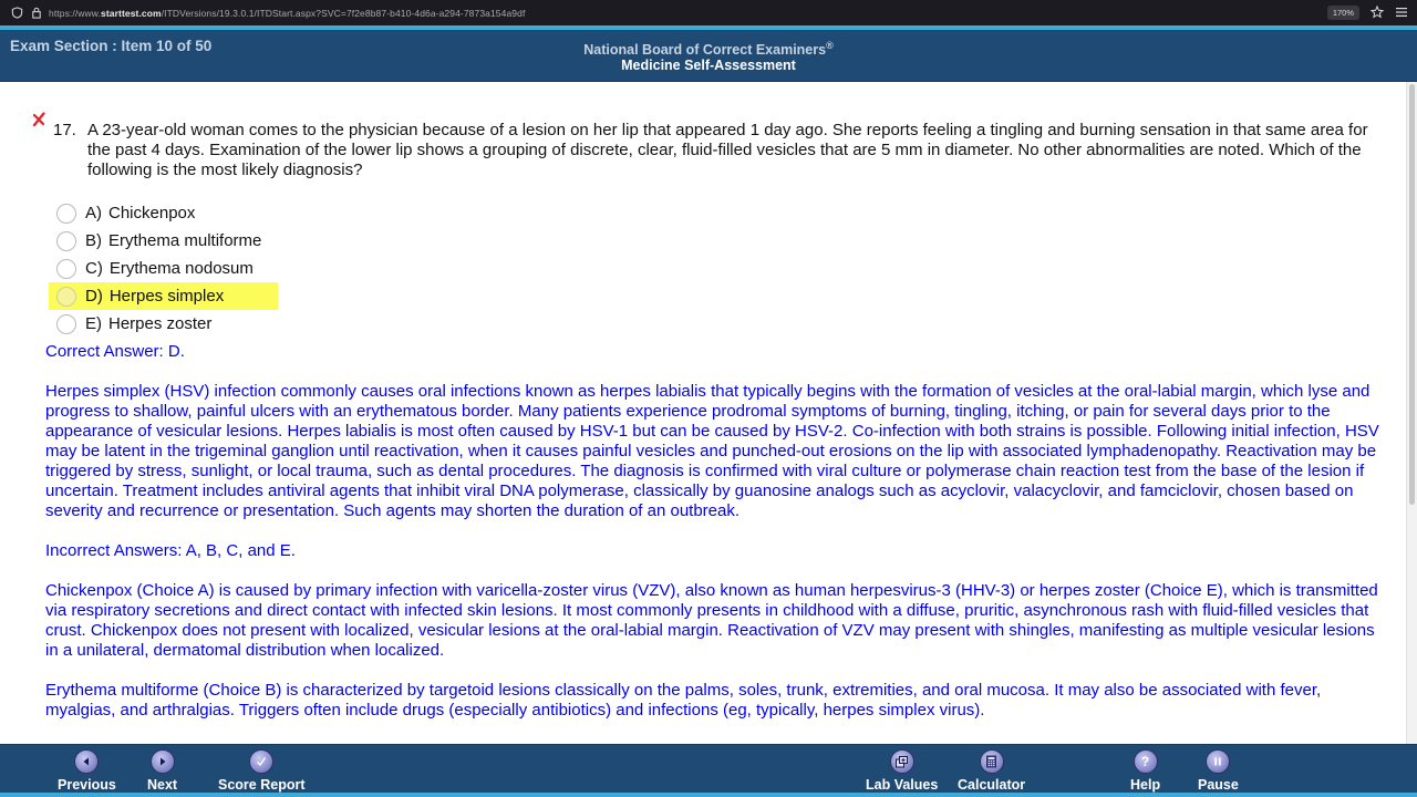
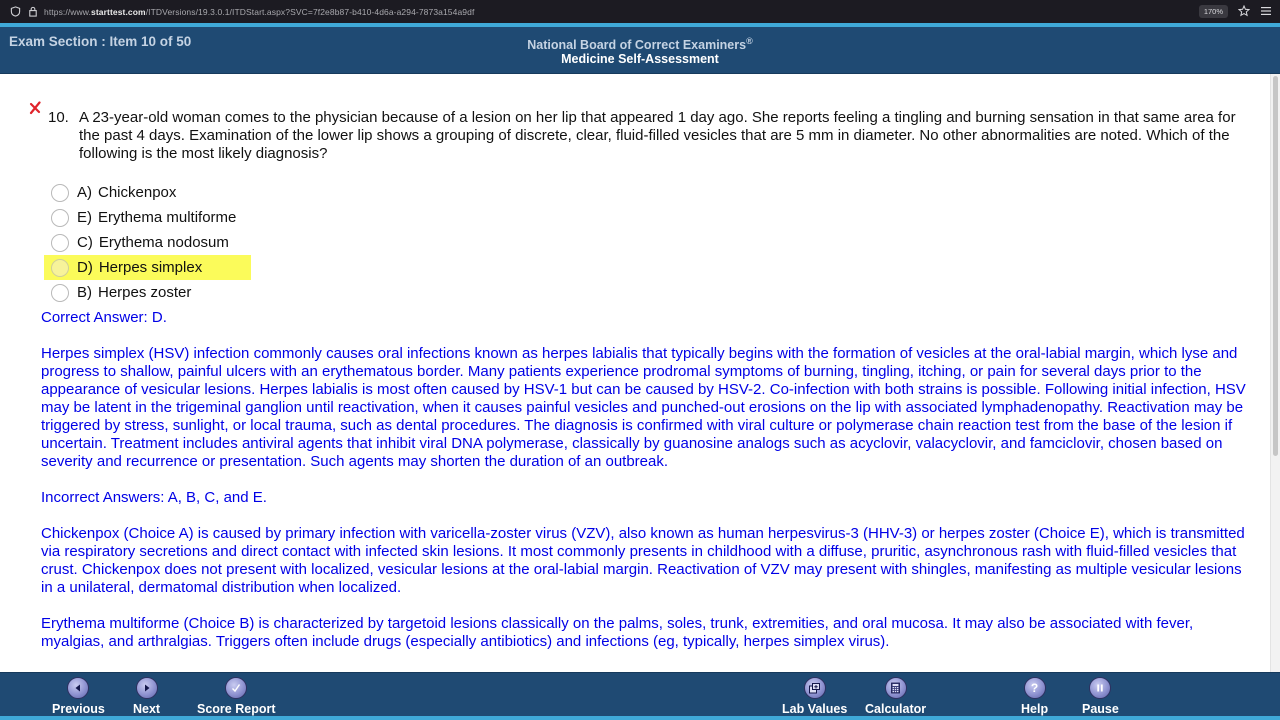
  https://www.starttest.com/ITDVersions/19.3.0.1/ITDStart.aspx?SVC=7f2e8b87-b410-4d6a-a294-7873a154a9df
  170%
  Exam Section : Item 10 of 50
  National Board of Correct Examiners®
  Medicine Self-Assessment
- 17.
+ 10.
  A 23-year-old woman comes to the physician because of a lesion on her lip that appeared 1 day ago. She reports feeling a tingling and burning sensation in that same area for the past 4 days. Examination of the lower lip shows a grouping of discrete, clear, fluid-filled vesicles that are 5 mm in diameter. No other abnormalities are noted. Which of the following is the most likely diagnosis?
  A)
  Chickenpox
- B)
+ E)
  Erythema multiforme
  C)
  Erythema nodosum
  D)
  Herpes simplex
- E)
+ B)
  Herpes zoster
  Correct Answer: D.
  Herpes simplex (HSV) infection commonly causes oral infections known as herpes labialis that typically begins with the formation of vesicles at the oral-labial margin, which lyse and progress to shallow, painful ulcers with an erythematous border. Many patients experience prodromal symptoms of burning, tingling, itching, or pain for several days prior to the appearance of vesicular lesions. Herpes labialis is most often caused by HSV-1 but can be caused by HSV-2. Co-infection with both strains is possible. Following initial infection, HSV may be latent in the trigeminal ganglion until reactivation, when it causes painful vesicles and punched-out erosions on the lip with associated lymphadenopathy. Reactivation may be triggered by stress, sunlight, or local trauma, such as dental procedures. The diagnosis is confirmed with viral culture or polymerase chain reaction test from the base of the lesion if uncertain. Treatment includes antiviral agents that inhibit viral DNA polymerase, classically by guanosine analogs such as acyclovir, valacyclovir, and famciclovir, chosen based on severity and recurrence or presentation. Such agents may shorten the duration of an outbreak.
  Incorrect Answers: A, B, C, and E.
  Chickenpox (Choice A) is caused by primary infection with varicella-zoster virus (VZV), also known as human herpesvirus-3 (HHV-3) or herpes zoster (Choice E), which is transmitted via respiratory secretions and direct contact with infected skin lesions. It most commonly presents in childhood with a diffuse, pruritic, asynchronous rash with fluid-filled vesicles that crust. Chickenpox does not present with localized, vesicular lesions at the oral-labial margin. Reactivation of VZV may present with shingles, manifesting as multiple vesicular lesions in a unilateral, dermatomal distribution when localized.
  Erythema multiforme (Choice B) is characterized by targetoid lesions classically on the palms, soles, trunk, extremities, and oral mucosa. It may also be associated with fever, myalgias, and arthralgias. Triggers often include drugs (especially antibiotics) and infections (eg, typically, herpes simplex virus).
  Previous
  Next
  Score Report
  Lab Values
  Calculator
  ?
  Help
  Pause
